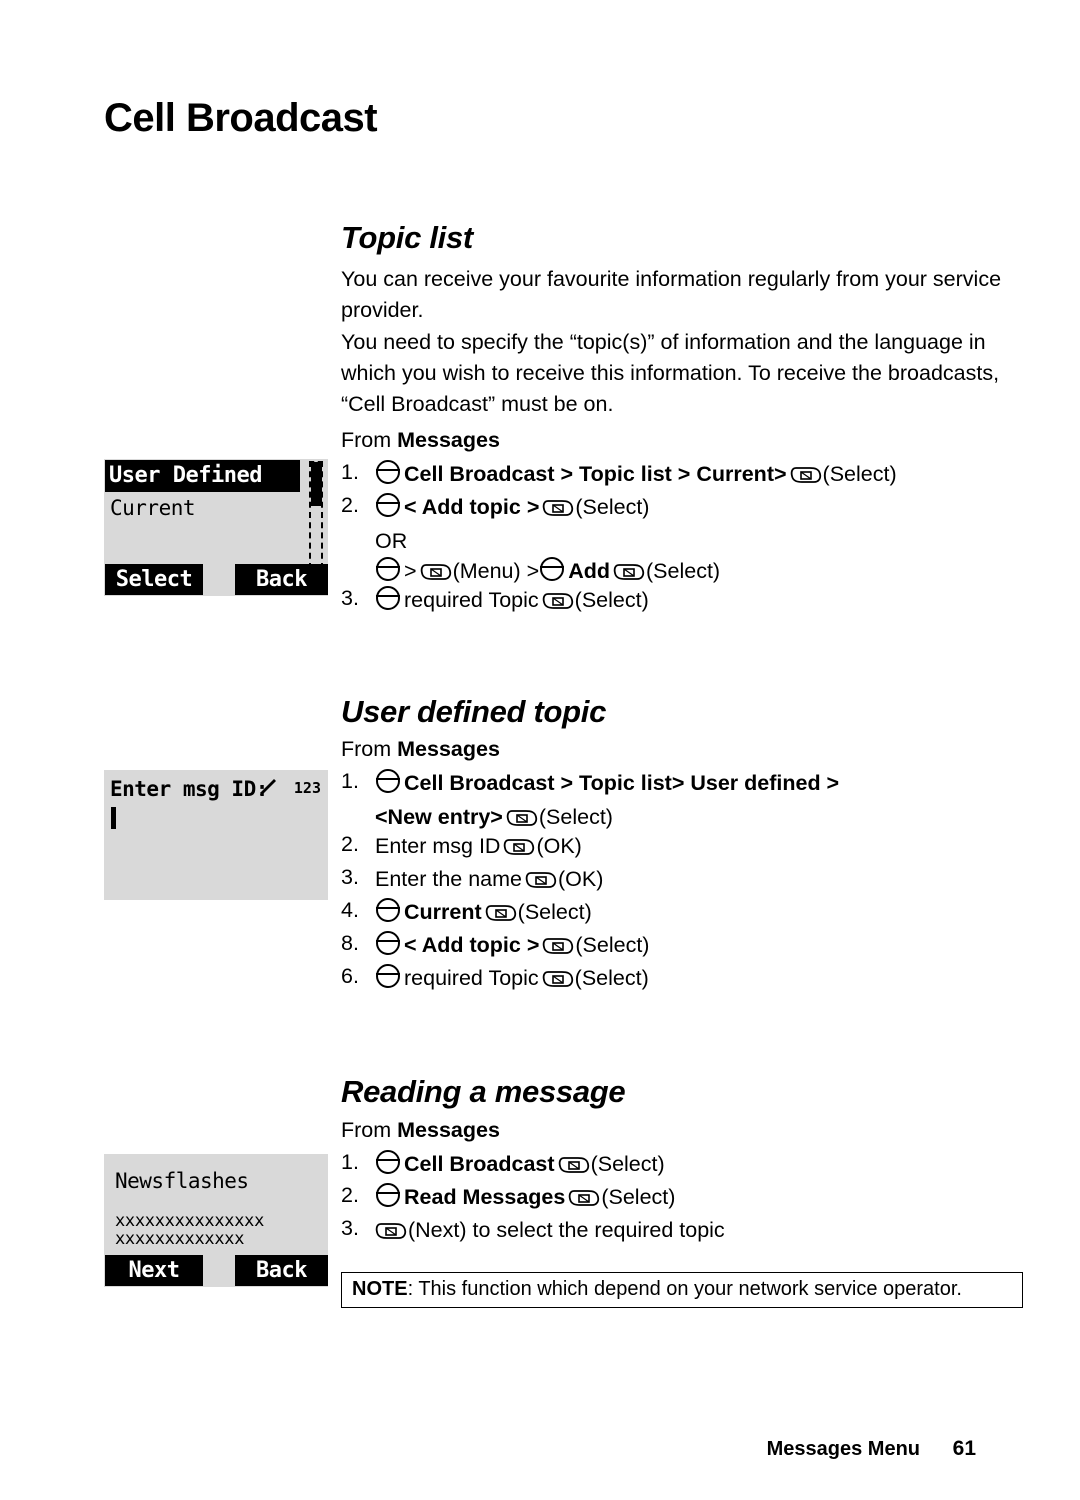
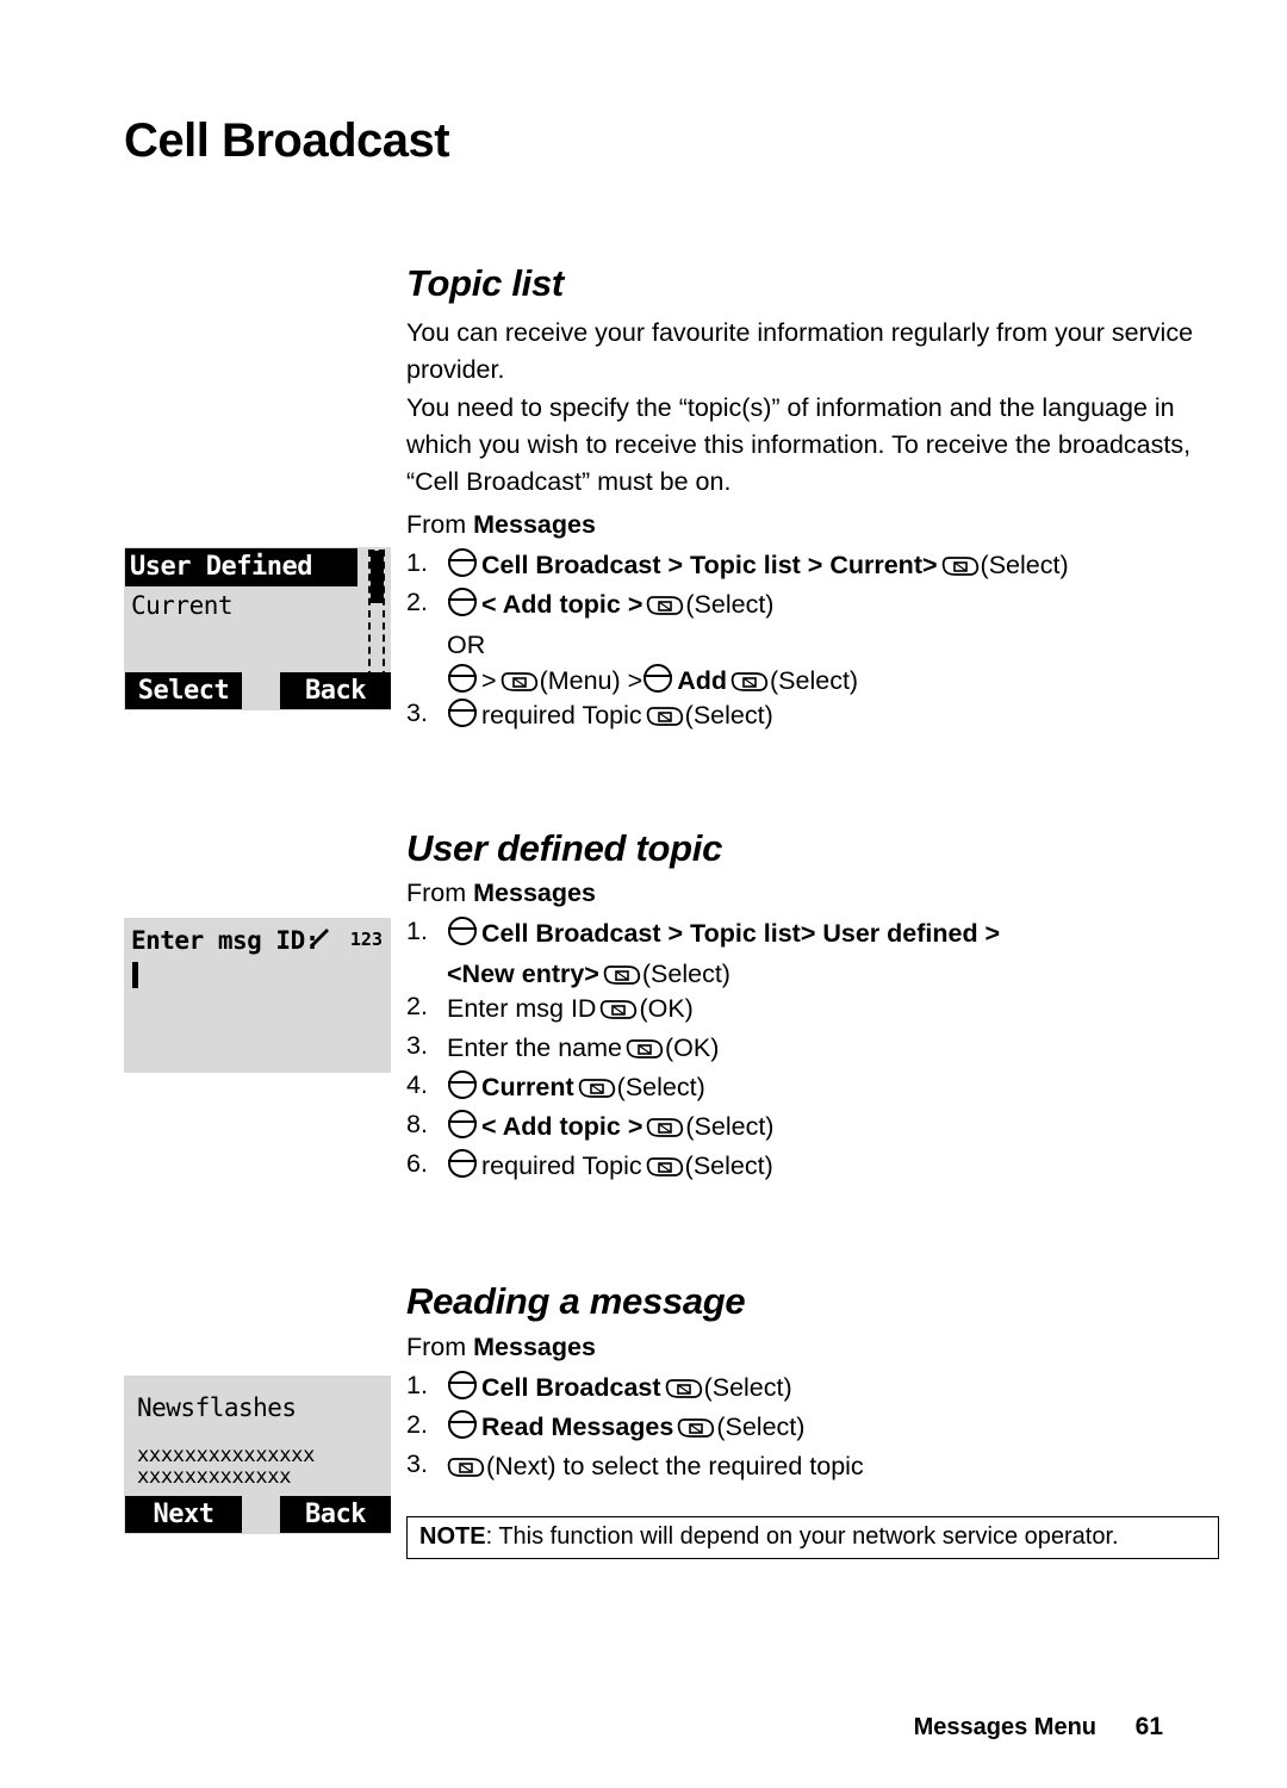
  Cell Broadcast
  Topic list
  You can receive your favourite information regularly from your service provider.
  You need to specify the “topic(s)” of information and the language in which you wish to receive this information. To receive the broadcasts, “Cell Broadcast” must be on.
  From Messages
  User Defined
  Current
  Select
  Back
  1.
  Cell Broadcast > Topic list > Current> (Select)
  2.
  < Add topic > (Select)
  OR
  > (Menu) > Add (Select)
  3.
  required Topic (Select)
  User defined topic
  From Messages
  Enter msg ID:
  123
  1.
  Cell Broadcast > Topic list> User defined >
  <New entry> (Select)
  2.
  Enter msg ID (OK)
  3.
  Enter the name (OK)
  4.
  Current (Select)
  8.
  < Add topic > (Select)
  6.
  required Topic (Select)
  Reading a message
  From Messages
  Newsflashes
  xxxxxxxxxxxxxxx
  xxxxxxxxxxxxx
  Next
  Back
  1.
  Cell Broadcast (Select)
  2.
  Read Messages (Select)
  3.
  (Next) to select the required topic
- NOTE: This function which depend on your network service operator.
+ NOTE: This function will depend on your network service operator.
  Messages Menu
  61
